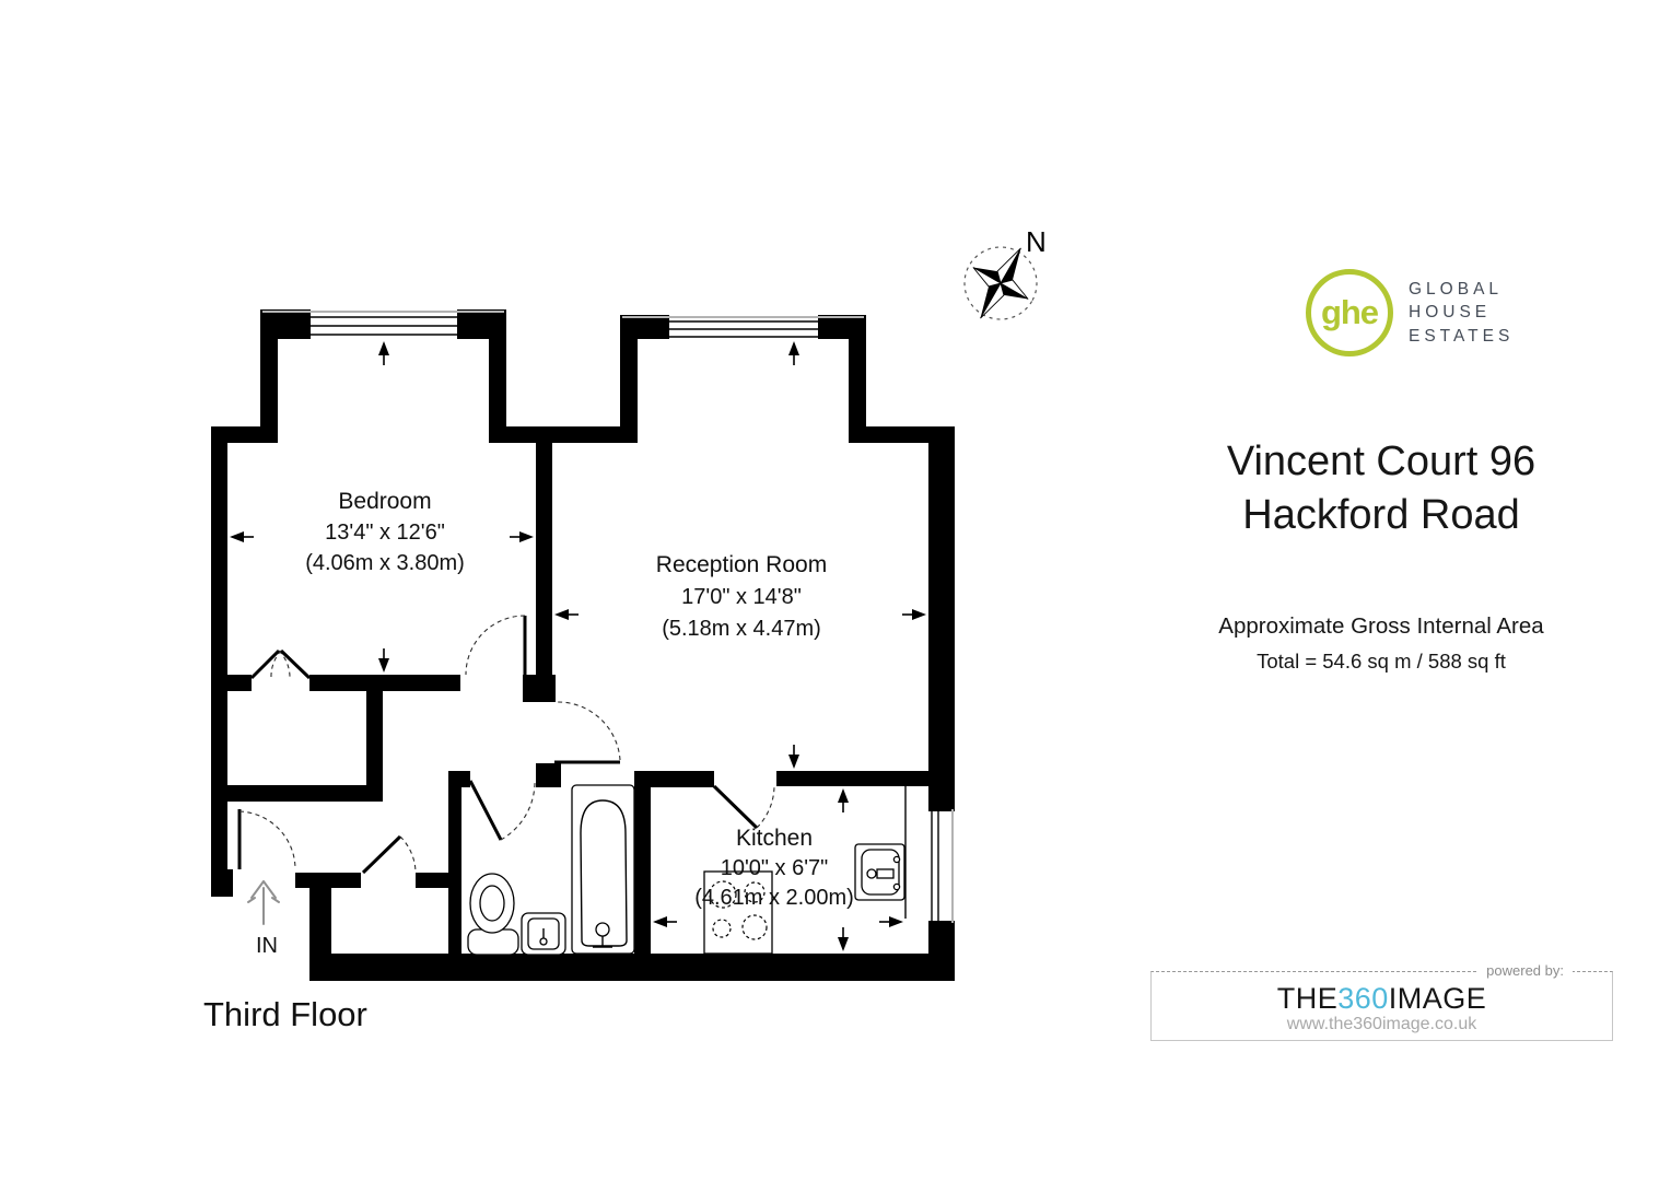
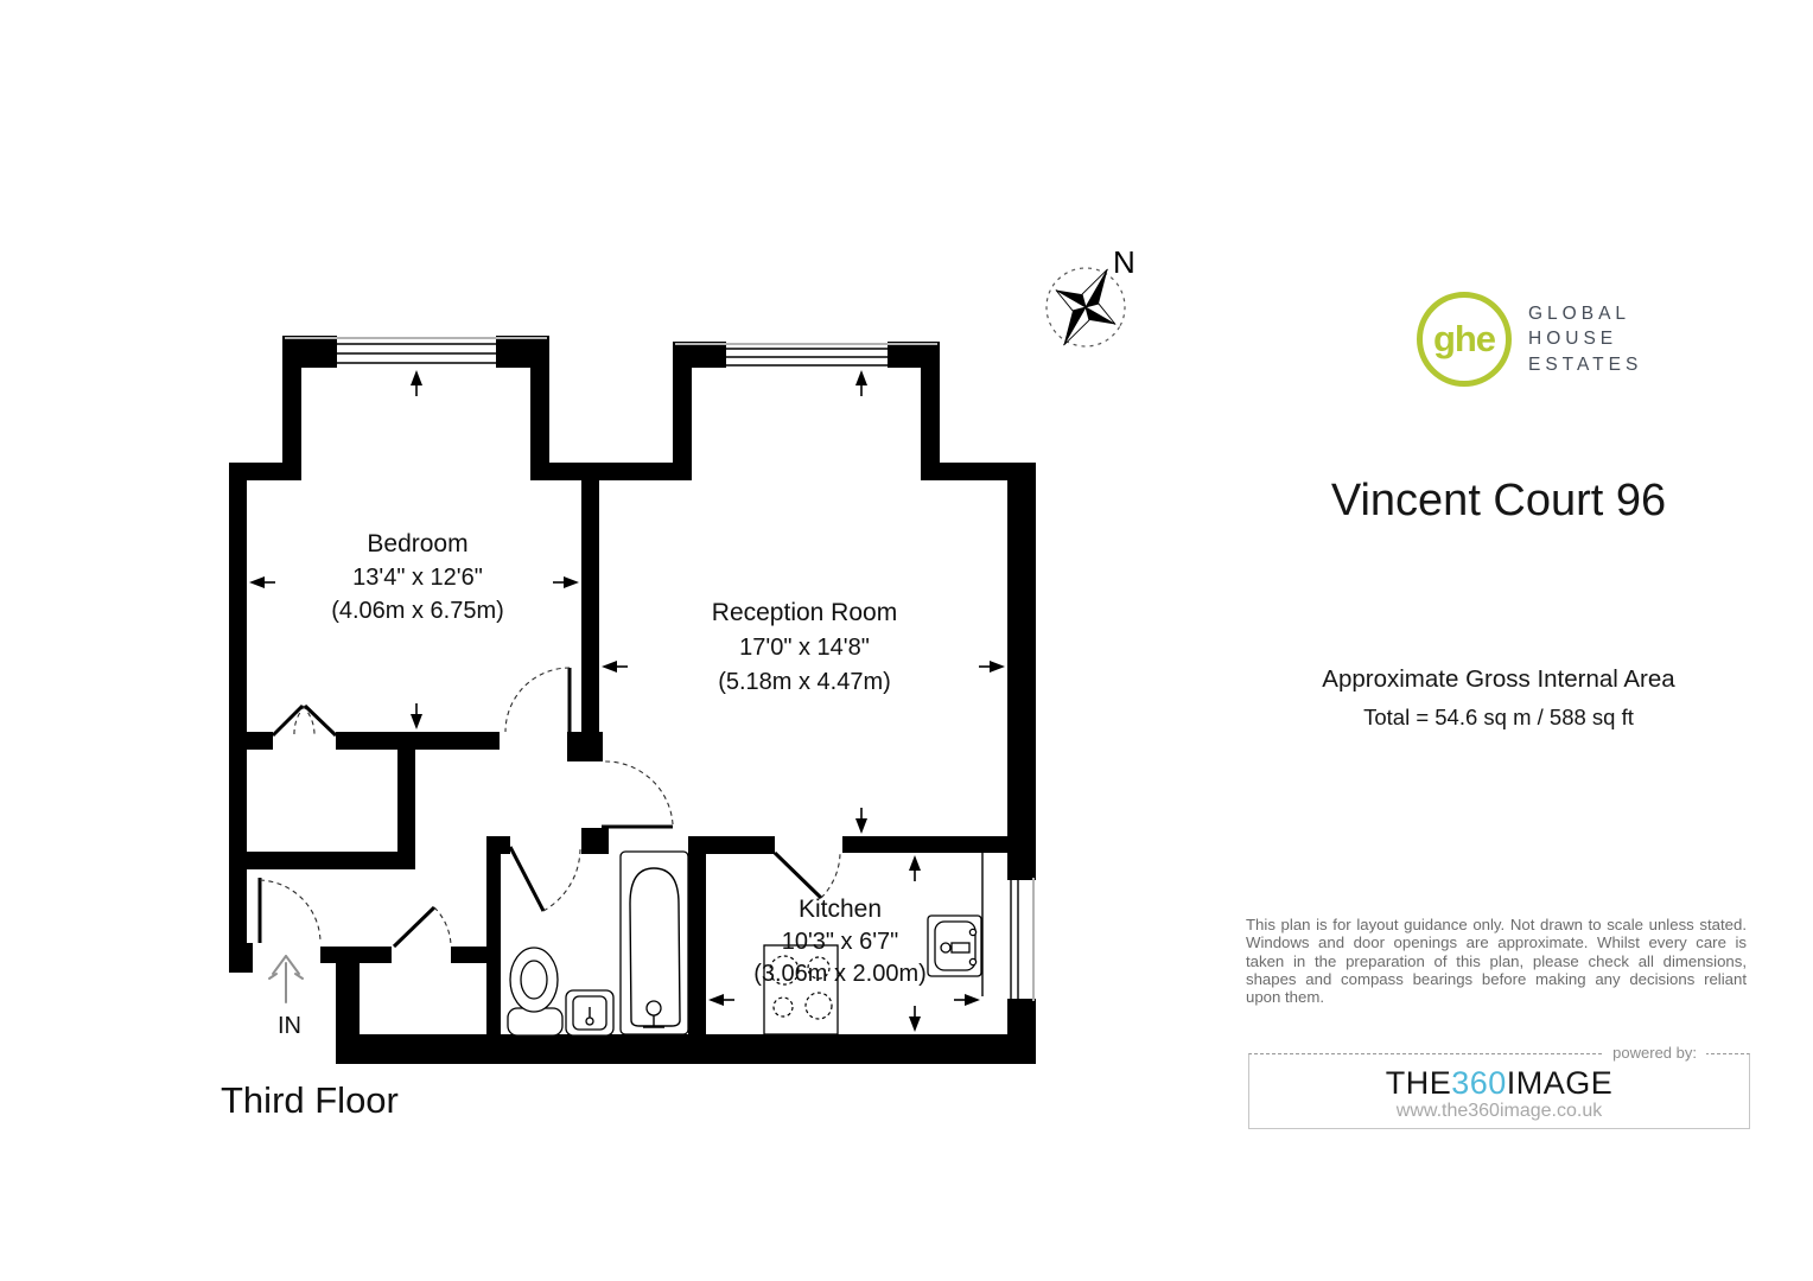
  N
  Bedroom
  13'4" x 12'6"
- (4.06m x 3.80m)
+ (4.06m x 6.75m)
  Reception Room
  17'0" x 14'8"
  (5.18m x 4.47m)
  Kitchen
- 10'0" x 6'7"
+ 10'3" x 6'7"
- (4.61m x 2.00m)
+ (3.06m x 2.00m)
  IN
  Third Floor
  ghe
  GLOBAL
  HOUSE
  ESTATES
  Vincent Court 96
- Hackford Road
  Approximate Gross Internal Area
  Total = 54.6 sq m / 588 sq ft
+ This plan is for layout guidance only. Not drawn to scale unless stated. Windows and door openings are approximate. Whilst every care is taken in the preparation of this plan, please check all dimensions, shapes and compass bearings before making any decisions reliant upon them.
  powered by:
  THE360IMAGE
  www.the360image.co.uk
